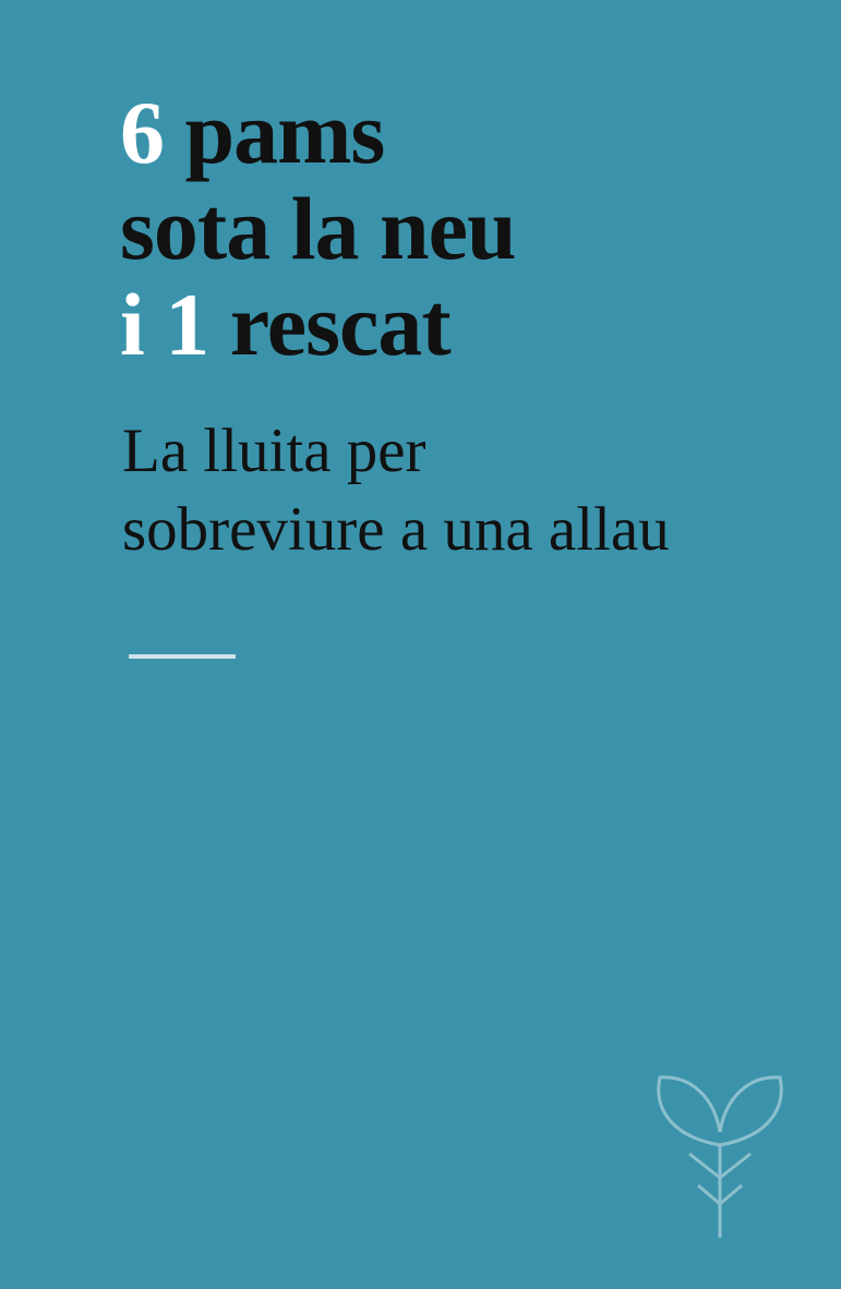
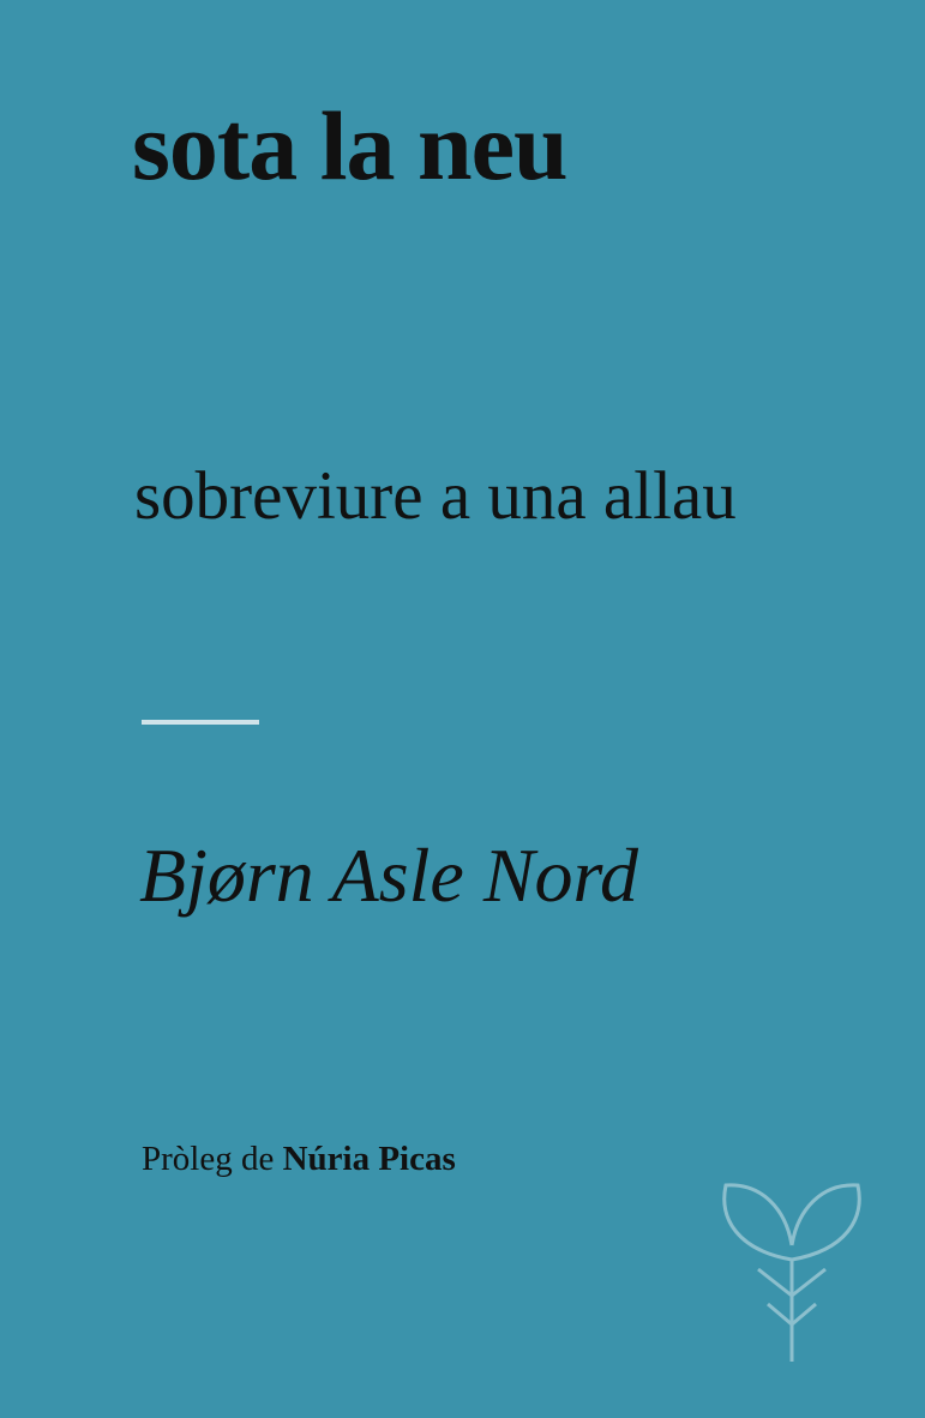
- 6 pams
  sota la neu
- i 1 rescat
- La lluita per
  sobreviure a una allau
+ Bjørn Asle Nord
+ Pròleg de Núria Picas
